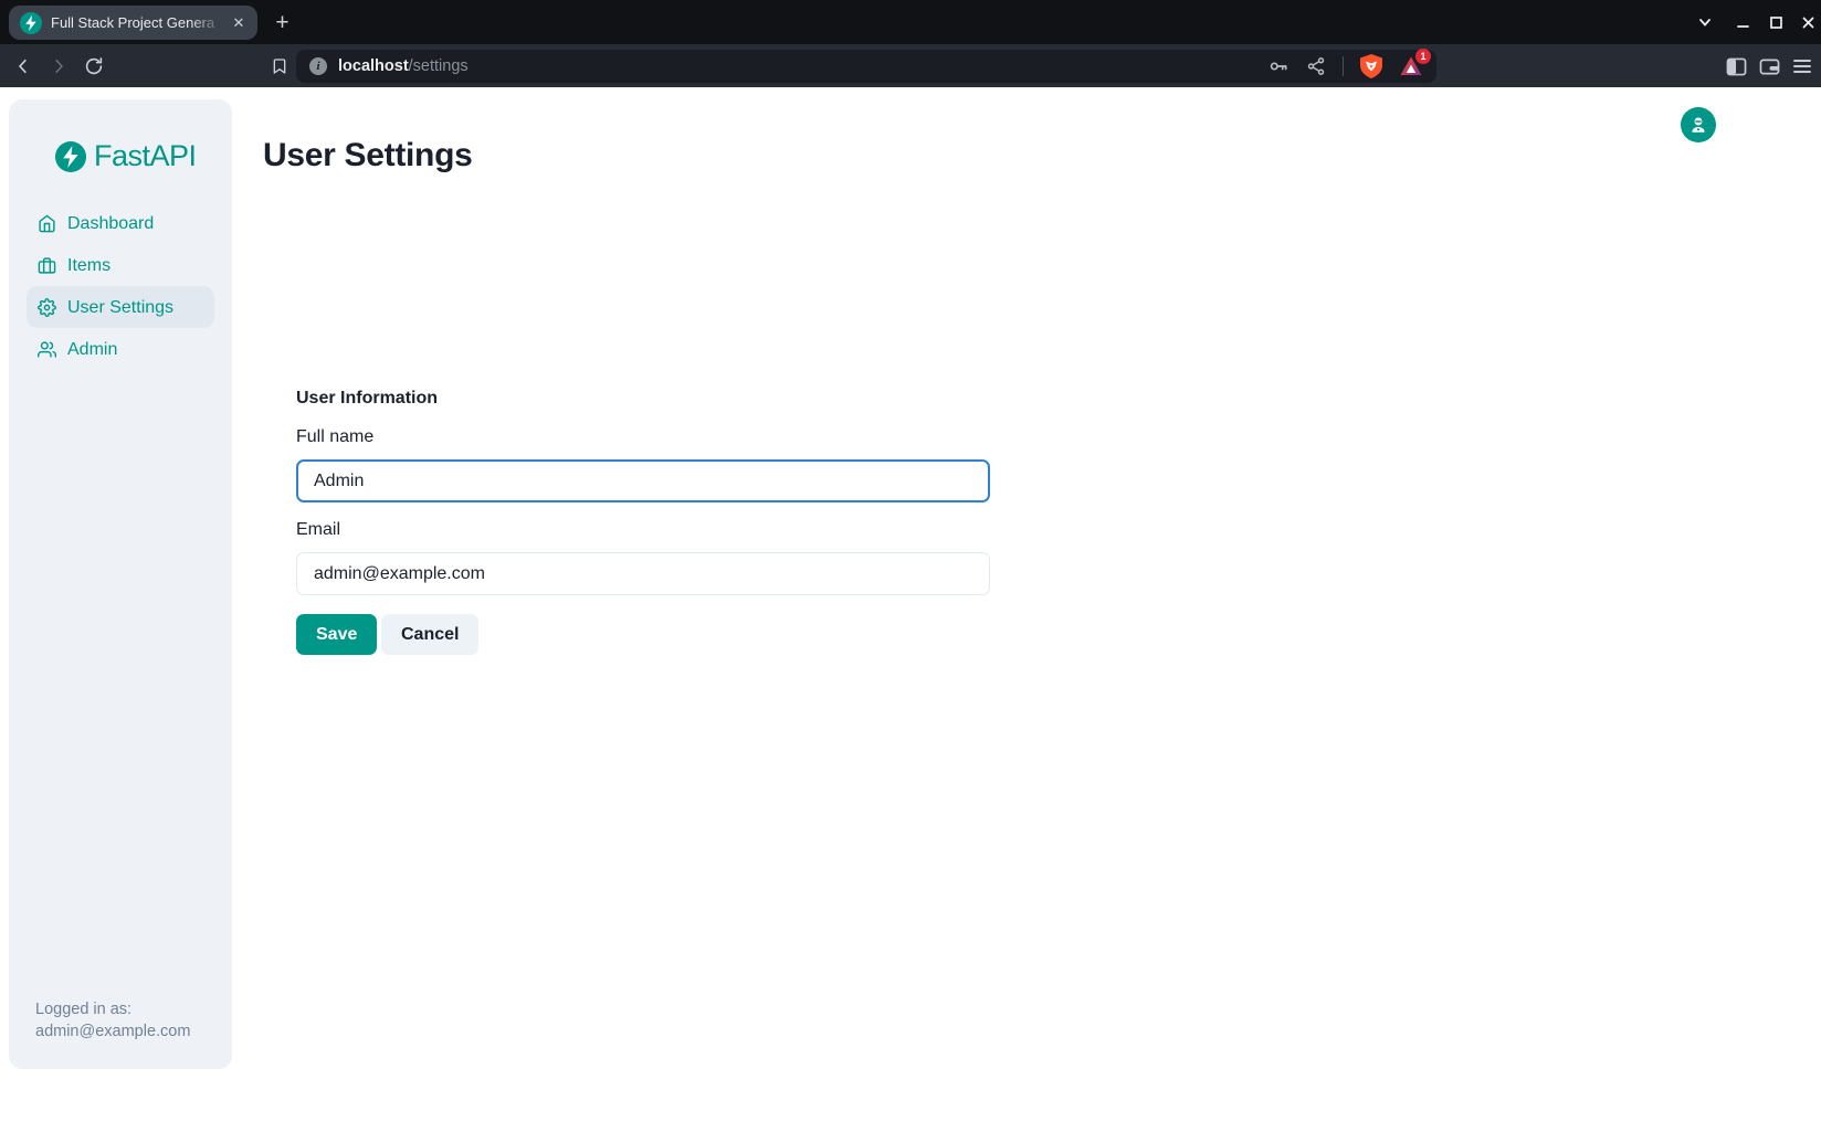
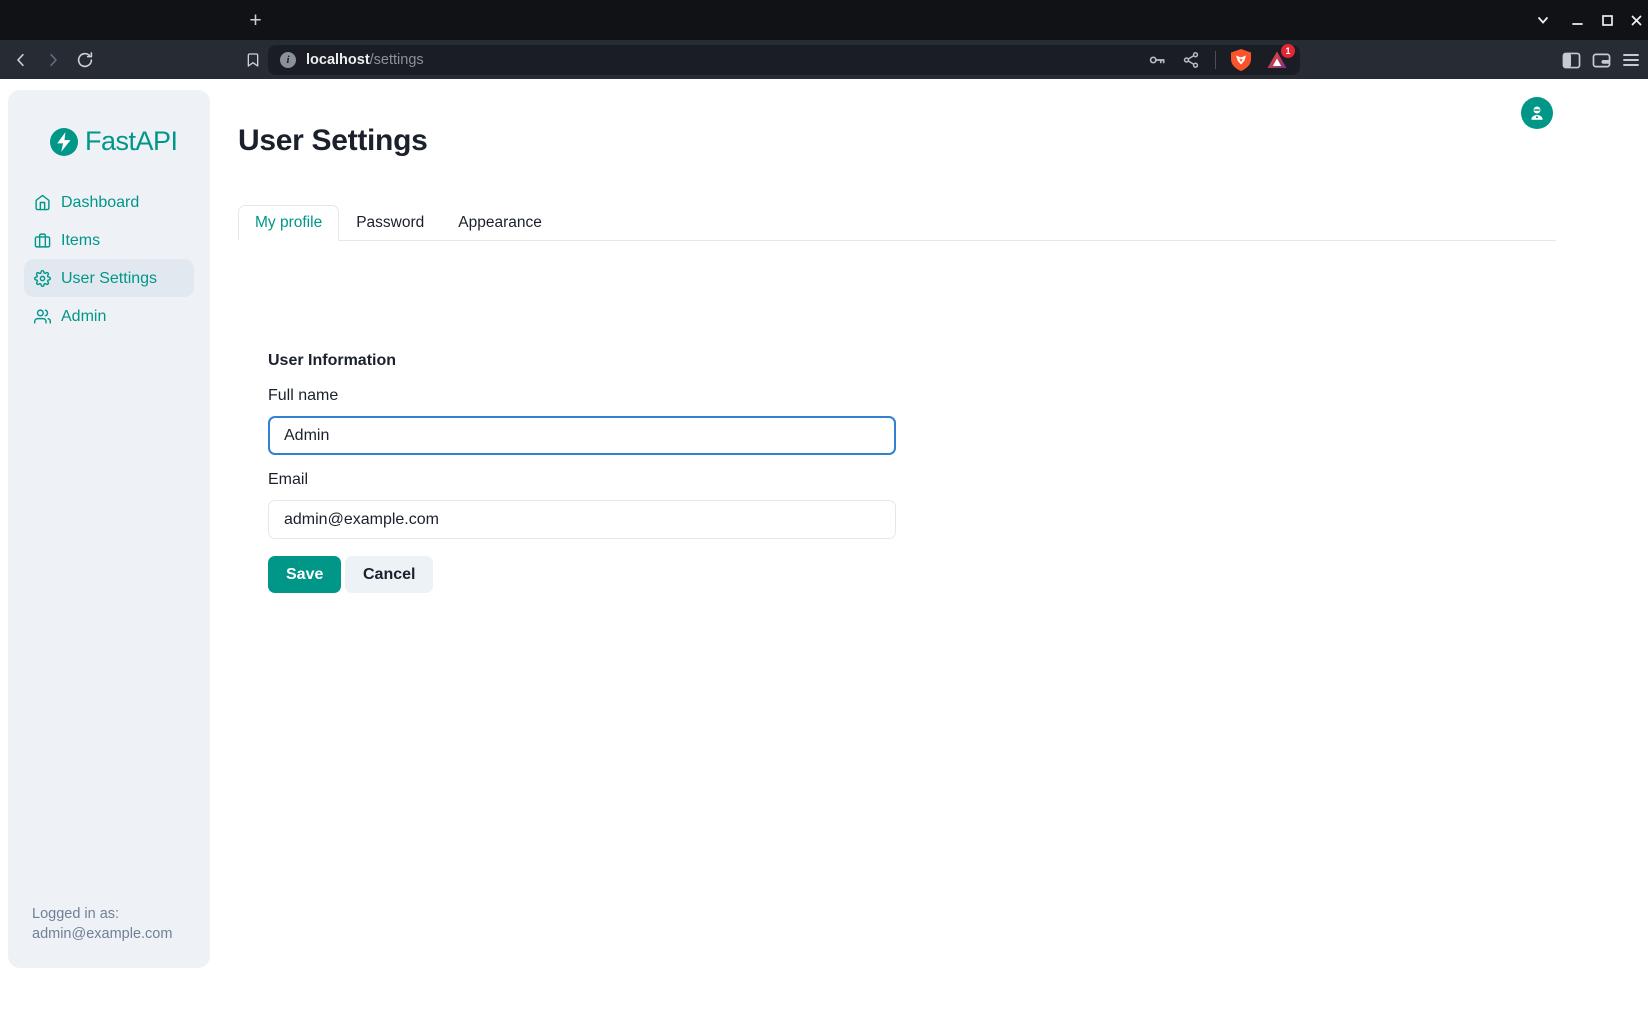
- Full Stack Project Genera
- ✕
  +
  i
  localhost
  /settings
  1
  FastAPI
  Dashboard
  Items
  User Settings
  Admin
  Logged in as:
  admin@example.com
  User Settings
+ My profile
+ Password
+ Appearance
  User Information
  Full name
  Admin
  Email
  admin@example.com
  Save
  Cancel
